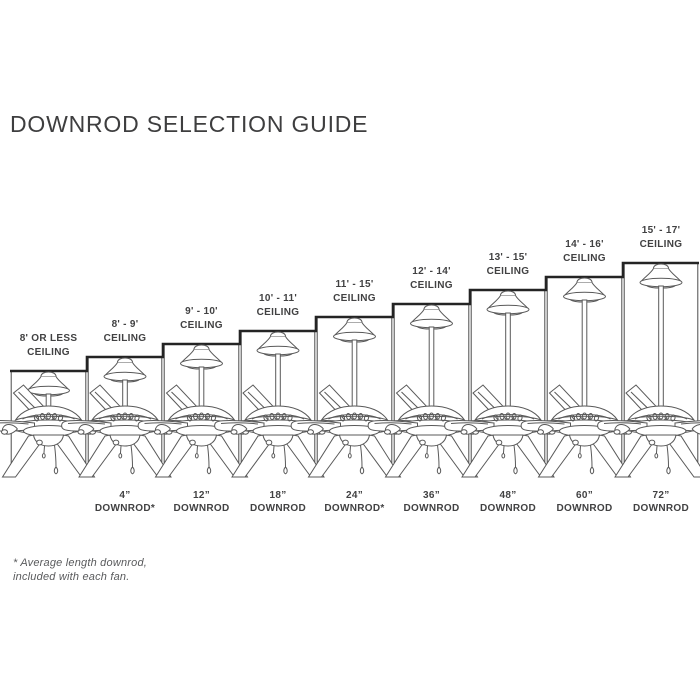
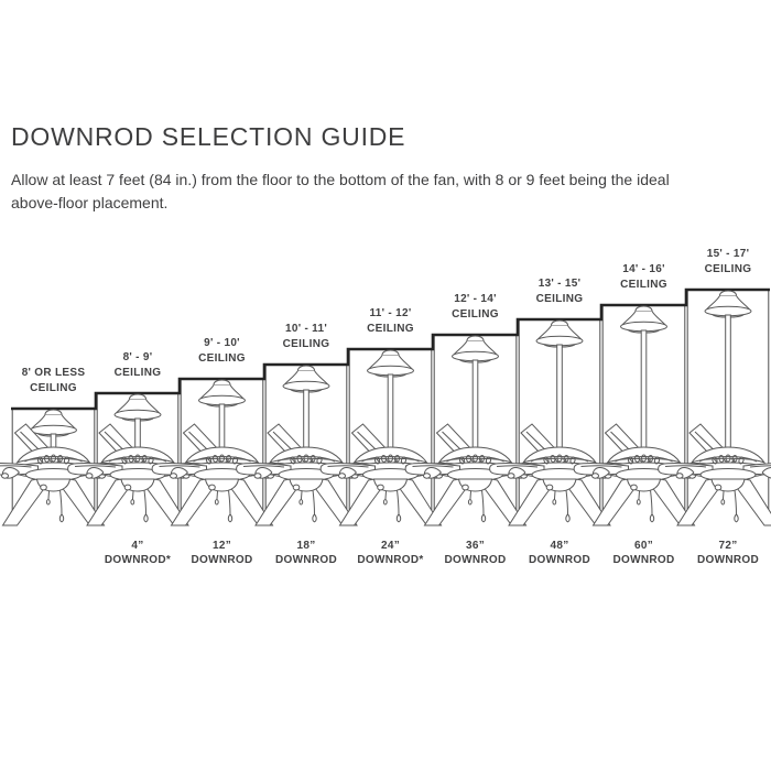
  DOWNROD SELECTION GUIDE
+ Allow at least 7 feet (84 in.) from the floor to the bottom of the fan, with 8 or 9 feet being the ideal above-floor placement.
  8' OR LESS
  CEILING
  8' - 9'
  CEILING
  9' - 10'
  CEILING
  10' - 11'
  CEILING
- 11' - 15'
+ 11' - 12'
  CEILING
  12' - 14'
  CEILING
  13' - 15'
  CEILING
  14' - 16'
  CEILING
  15' - 17'
  CEILING
  4”
  DOWNROD*
  12”
  DOWNROD
  18”
  DOWNROD
  24”
  DOWNROD*
  36”
  DOWNROD
  48”
  DOWNROD
  60”
  DOWNROD
  72”
  DOWNROD
- * Average length downrod,
- included with each fan.
